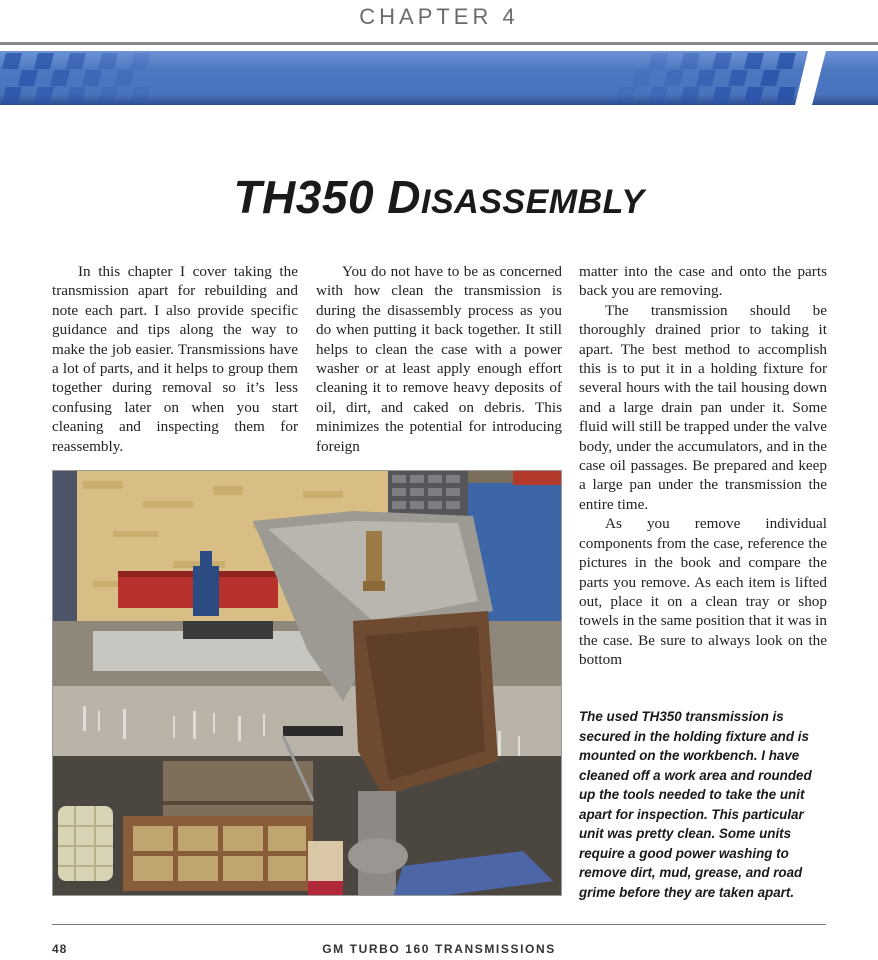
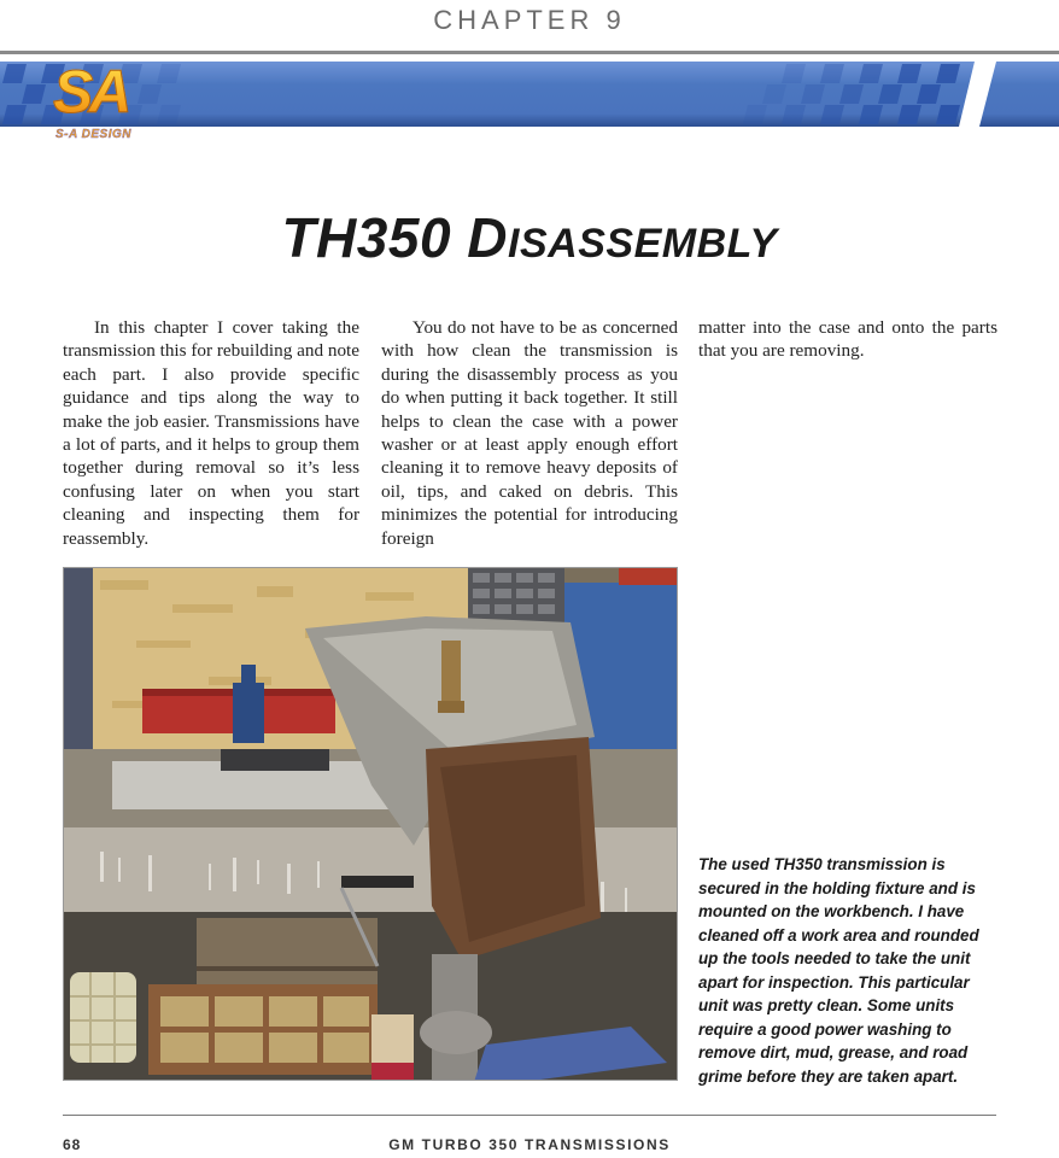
- CHAPTER 4
+ CHAPTER 9
+ SA
+ S-A DESIGN
  TH350 DISASSEMBLY
- In this chapter I cover taking the transmission apart for rebuilding and note each part. I also provide specific guidance and tips along the way to make the job easier. Transmissions have a lot of parts, and it helps to group them together during removal so it’s less confusing later on when you start cleaning and inspecting them for reassembly.
+ In this chapter I cover taking the transmission this for rebuilding and note each part. I also provide specific guidance and tips along the way to make the job easier. Transmissions have a lot of parts, and it helps to group them together during removal so it’s less confusing later on when you start cleaning and inspecting them for reassembly.
- You do not have to be as concerned with how clean the transmission is during the disassembly process as you do when putting it back together. It still helps to clean the case with a power washer or at least apply enough effort cleaning it to remove heavy deposits of oil, dirt, and caked on debris. This minimizes the potential for introducing foreign
+ You do not have to be as concerned with how clean the transmission is during the disassembly process as you do when putting it back together. It still helps to clean the case with a power washer or at least apply enough effort cleaning it to remove heavy deposits of oil, tips, and caked on debris. This minimizes the potential for introducing foreign
- matter into the case and onto the parts back you are removing.
+ matter into the case and onto the parts that you are removing.
- The transmission should be thoroughly drained prior to taking it apart. The best method to accomplish this is to put it in a holding fixture for several hours with the tail housing down and a large drain pan under it. Some fluid will still be trapped under the valve body, under the accumulators, and in the case oil passages. Be prepared and keep a large pan under the transmission the entire time.
- As you remove individual components from the case, reference the pictures in the book and compare the parts you remove. As each item is lifted out, place it on a clean tray or shop towels in the same position that it was in the case. Be sure to always look on the bottom
  The used TH350 transmission is secured in the holding fixture and is mounted on the workbench. I have cleaned off a work area and rounded up the tools needed to take the unit apart for inspection. This particular unit was pretty clean. Some units require a good power washing to remove dirt, mud, grease, and road grime before they are taken apart.
- 48
+ 68
- GM TURBO 160 TRANSMISSIONS
+ GM TURBO 350 TRANSMISSIONS
